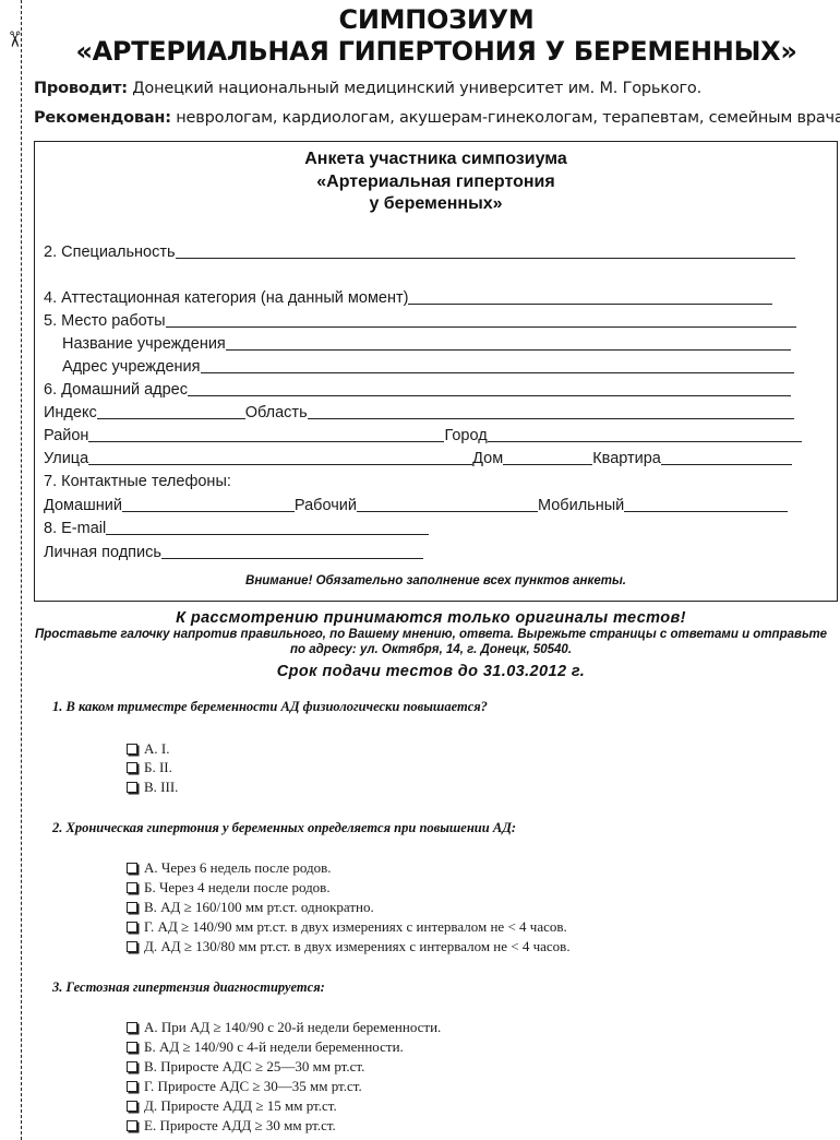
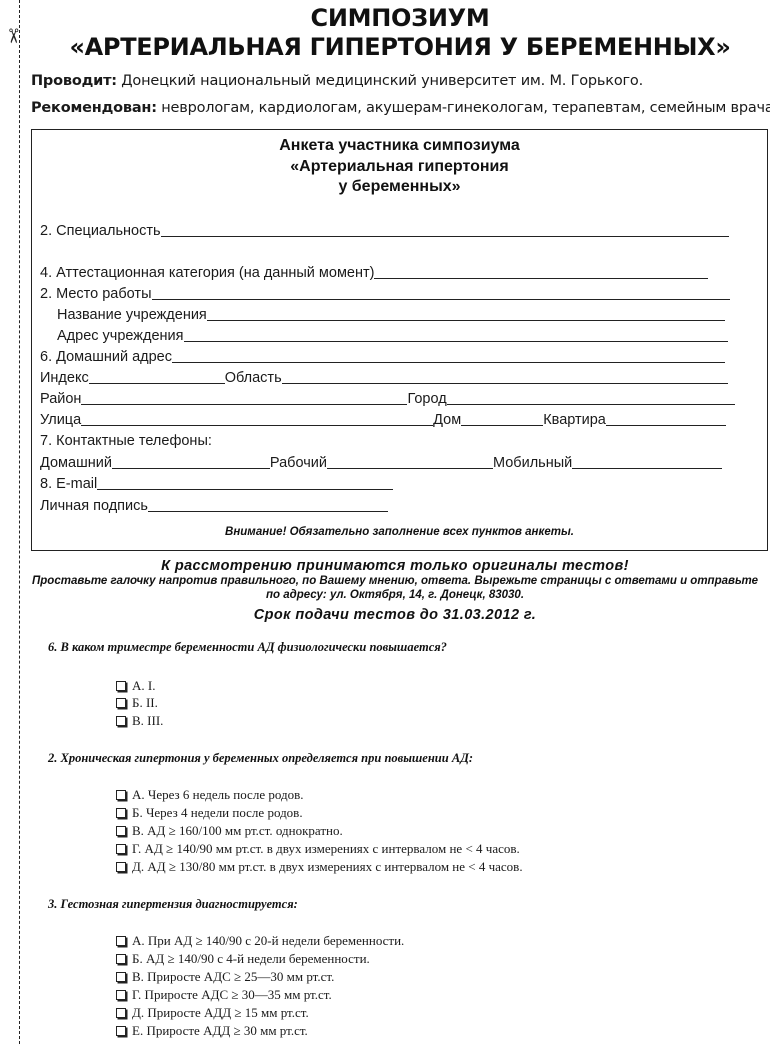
  СИМПОЗИУМ
  «АРТЕРИАЛЬНАЯ ГИПЕРТОНИЯ У БЕРЕМЕННЫХ»
  Проводит: Донецкий национальный медицинский университет им. М. Горького.
  Рекомендован: неврологам, кардиологам, акушерам-гинекологам, терапевтам, семейным врача
  Анкета участника симпозиума
  «Артериальная гипертония
  у беременных»
  2. Специальность
  4. Аттестационная категория (на данный момент)
- 5. Место работы
+ 2. Место работы
  Название учреждения
  Адрес учреждения
  6. Домашний адрес
  Индекс
  Область
  Район
  Город
  Улица
  Дом
  Квартира
  7. Контактные телефоны:
  Домашний
  Рабочий
  Мобильный
  8. E-mail
  Личная подпись
  Внимание! Обязательно заполнение всех пунктов анкеты.
  К рассмотрению принимаются только оригиналы тестов!
  Проставьте галочку напротив правильного, по Вашему мнению, ответа. Вырежьте страницы с ответами и отправьте
- по адресу: ул. Октября, 14, г. Донецк, 50540.
+ по адресу: ул. Октября, 14, г. Донецк, 83030.
  Срок подачи тестов до 31.03.2012 г.
- 1. В каком триместре беременности АД физиологически повышается?
+ 6. В каком триместре беременности АД физиологически повышается?
  А. I.
  Б. II.
  В. III.
  2. Хроническая гипертония у беременных определяется при повышении АД:
  А. Через 6 недель после родов.
  Б. Через 4 недели после родов.
  В. АД ≥ 160/100 мм рт.ст. однократно.
  Г. АД ≥ 140/90 мм рт.ст. в двух измерениях с интервалом не < 4 часов.
  Д. АД ≥ 130/80 мм рт.ст. в двух измерениях с интервалом не < 4 часов.
  3. Гестозная гипертензия диагностируется:
  А. При АД ≥ 140/90 с 20-й недели беременности.
  Б. АД ≥ 140/90 с 4-й недели беременности.
  В. Приросте АДС ≥ 25—30 мм рт.ст.
  Г. Приросте АДС ≥ 30—35 мм рт.ст.
  Д. Приросте АДД ≥ 15 мм рт.ст.
  Е. Приросте АДД ≥ 30 мм рт.ст.
